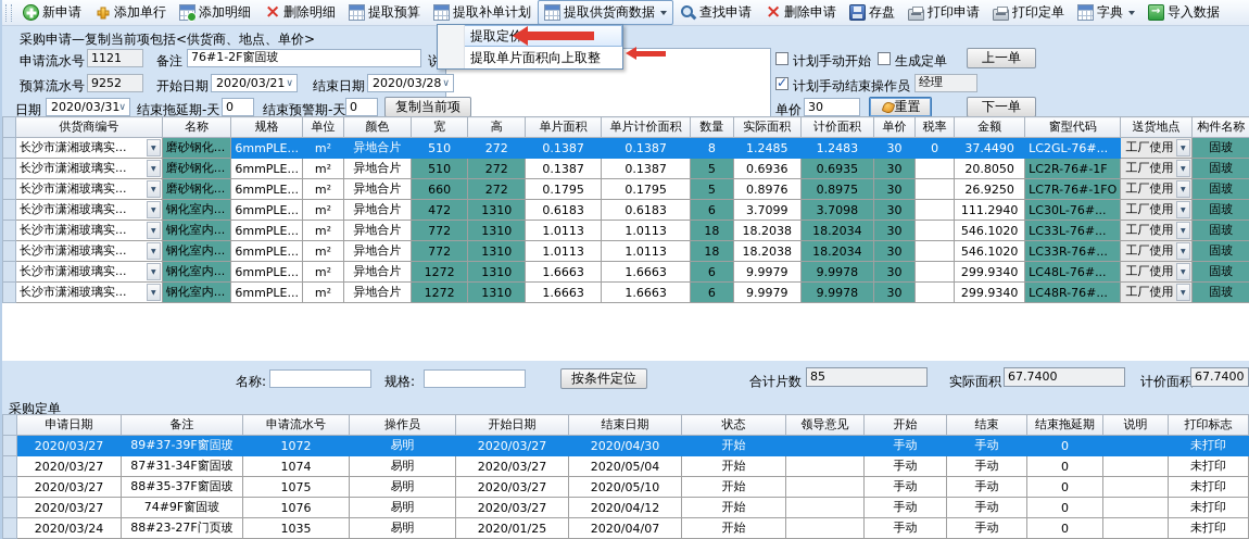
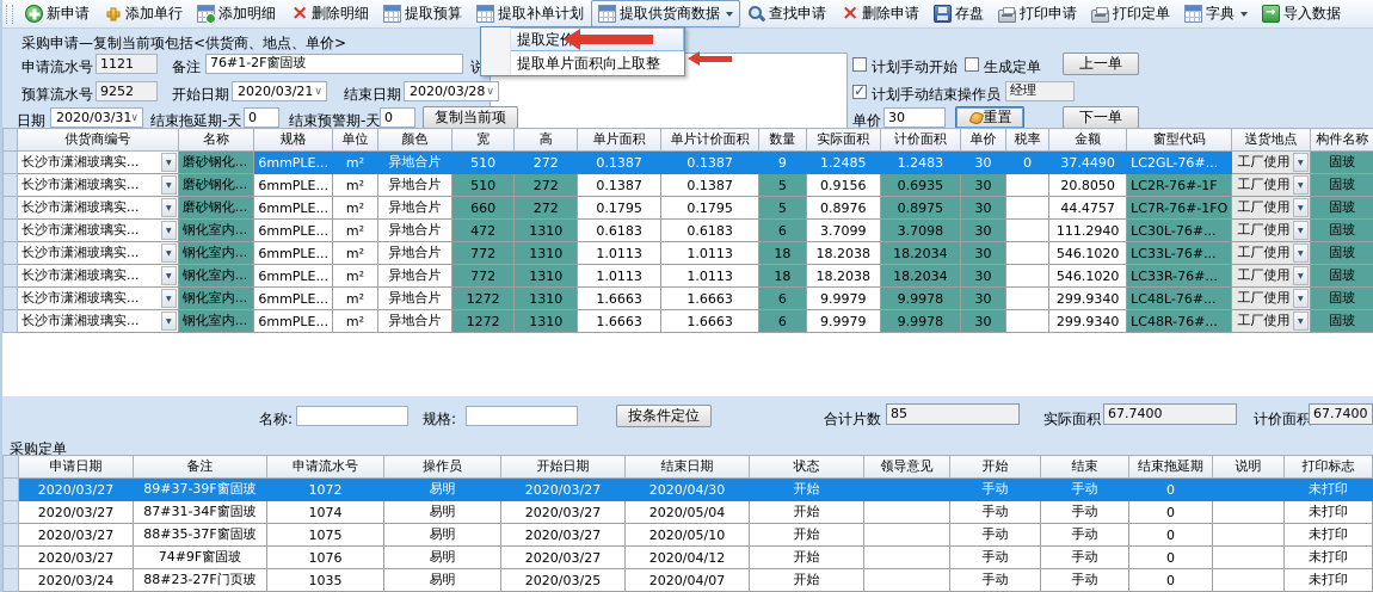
  新申请
  添加单行
  添加明细
  删除明细
  提取预算
  提取补单计划
  提取供货商数据
  查找申请
  删除申请
  存盘
  打印申请
  打印定单
  字典
  导入数据
  采购申请—复制当前项包括<供货商、地点、单价>
  申请流水号
  1121
  备注
  76#1-2F窗固玻
  预算流水号
  9252
  开始日期
  2020/03/21
  结束日期
  2020/03/28
  日期
  2020/03/31
  结束拖延期-天
  0
  结束预警期-天
  0
  复制当前项
  计划手动开始
  生成定单
  上一单
  计划手动结束
  操作员
  经理
  单价
  30
  重置
  下一单
  	供货商编号	名称	规格	单位	颜色	宽	高	单片面积	单片计价面积	数量	实际面积	计价面积	单价	税率	金额	窗型代码	送货地点	构件名称
- 	长沙市潇湘玻璃实...	磨砂钢化...	6mmPLE...	m²	异地合片	510	272	0.1387	0.1387	8	1.2485	1.2483	30	0	37.4490	LC2GL-76#...	工厂使用	固玻
+ 	长沙市潇湘玻璃实...	磨砂钢化...	6mmPLE...	m²	异地合片	510	272	0.1387	0.1387	9	1.2485	1.2483	30	0	37.4490	LC2GL-76#...	工厂使用	固玻
- 	长沙市潇湘玻璃实...	磨砂钢化...	6mmPLE...	m²	异地合片	510	272	0.1387	0.1387	5	0.6936	0.6935	30		20.8050	LC2R-76#-1F	工厂使用	固玻
+ 	长沙市潇湘玻璃实...	磨砂钢化...	6mmPLE...	m²	异地合片	510	272	0.1387	0.1387	5	0.9156	0.6935	30		20.8050	LC2R-76#-1F	工厂使用	固玻
- 	长沙市潇湘玻璃实...	磨砂钢化...	6mmPLE...	m²	异地合片	660	272	0.1795	0.1795	5	0.8976	0.8975	30		26.9250	LC7R-76#-1FO	工厂使用	固玻
+ 	长沙市潇湘玻璃实...	磨砂钢化...	6mmPLE...	m²	异地合片	660	272	0.1795	0.1795	5	0.8976	0.8975	30		44.4757	LC7R-76#-1FO	工厂使用	固玻
  	长沙市潇湘玻璃实...	钢化室内...	6mmPLE...	m²	异地合片	472	1310	0.6183	0.6183	6	3.7099	3.7098	30		111.2940	LC30L-76#...	工厂使用	固玻
  	长沙市潇湘玻璃实...	钢化室内...	6mmPLE...	m²	异地合片	772	1310	1.0113	1.0113	18	18.2038	18.2034	30		546.1020	LC33L-76#...	工厂使用	固玻
  	长沙市潇湘玻璃实...	钢化室内...	6mmPLE...	m²	异地合片	772	1310	1.0113	1.0113	18	18.2038	18.2034	30		546.1020	LC33R-76#...	工厂使用	固玻
  	长沙市潇湘玻璃实...	钢化室内...	6mmPLE...	m²	异地合片	1272	1310	1.6663	1.6663	6	9.9979	9.9978	30		299.9340	LC48L-76#...	工厂使用	固玻
  	长沙市潇湘玻璃实...	钢化室内...	6mmPLE...	m²	异地合片	1272	1310	1.6663	1.6663	6	9.9979	9.9978	30		299.9340	LC48R-76#...	工厂使用	固玻
  名称:
  规格:
  按条件定位
  合计片数
  85
  实际面积
  67.7400
  计价面积
  67.7400
  采购定单
  	申请日期	备注	申请流水号	操作员	开始日期	结束日期	状态	领导意见	开始	结束	结束拖延期	说明	打印标志
  	2020/03/27	89#37-39F窗固玻	1072	易明	2020/03/27	2020/04/30	开始		手动	手动	0		未打印
  	2020/03/27	87#31-34F窗固玻	1074	易明	2020/03/27	2020/05/04	开始		手动	手动	0		未打印
  	2020/03/27	88#35-37F窗固玻	1075	易明	2020/03/27	2020/05/10	开始		手动	手动	0		未打印
  	2020/03/27	74#9F窗固玻	1076	易明	2020/03/27	2020/04/12	开始		手动	手动	0		未打印
- 	2020/03/24	88#23-27F门页玻	1035	易明	2020/01/25	2020/04/07	开始		手动	手动	0		未打印
+ 	2020/03/24	88#23-27F门页玻	1035	易明	2020/03/25	2020/04/07	开始		手动	手动	0		未打印
  提取定价
  提取单片面积向上取整
